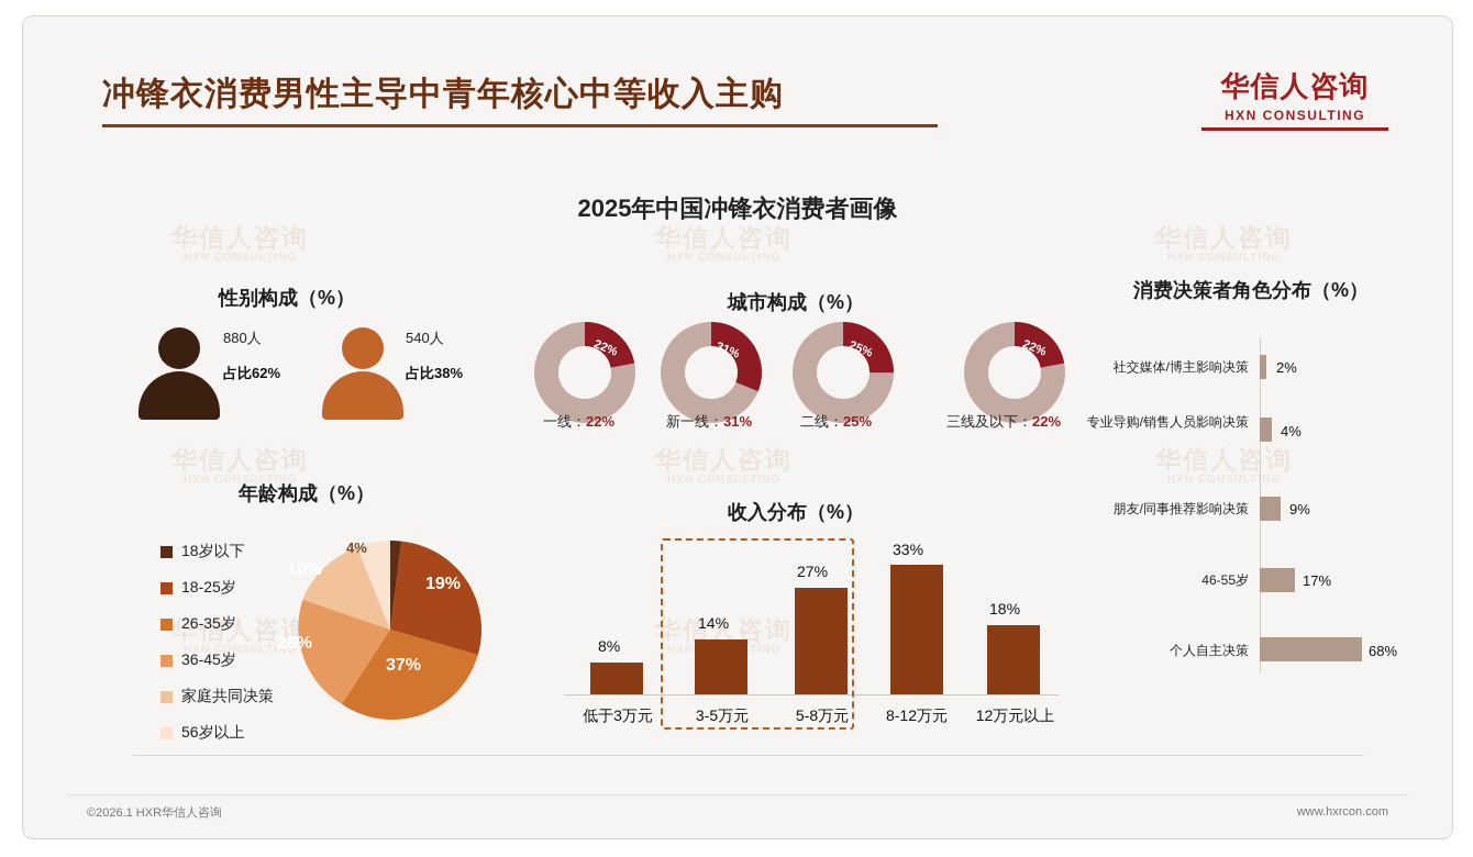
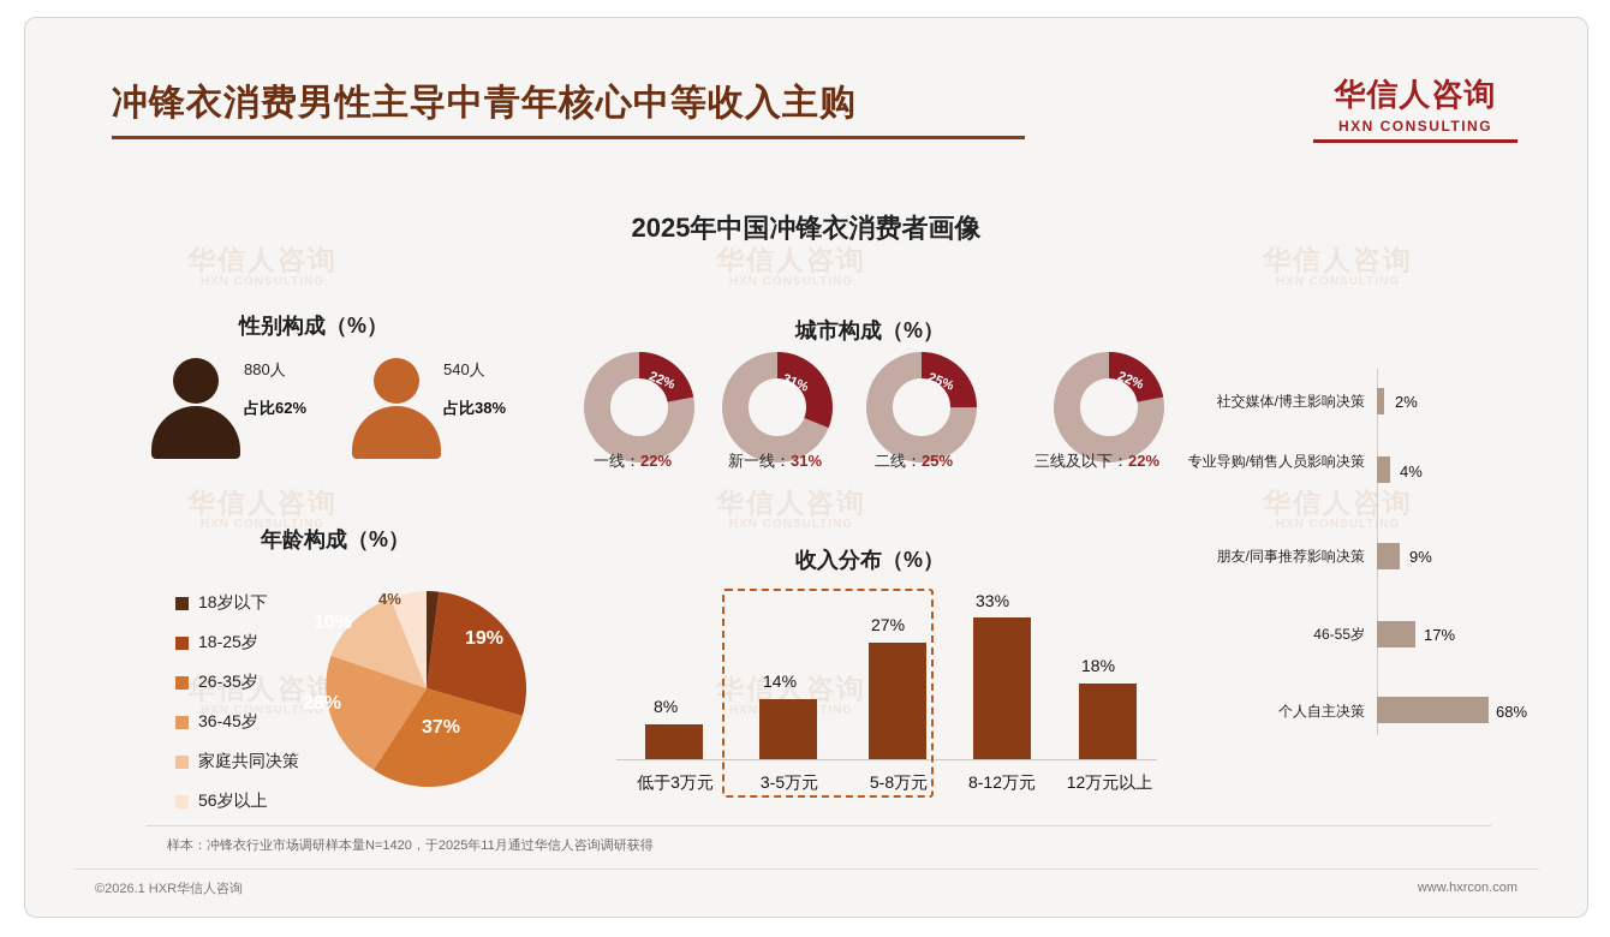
  HXN CONSULTING
  华信人咨询
  HXN CONSULTNG
  华信人咨询
  HXN CONSULTING
  华信人咨询
  冲锋衣消费男性主导中青年核心中等收入主购
  华信人咨询
  HXN CONSULTING
  2025年中国冲锋衣消费者画像
  性别构成（%）
  880人
  占比62%
  540人
  占比38%
  年龄构成（%）
  18岁以下
  18-25岁
  26-35岁
  36-45岁
  家庭共同决策
  56岁以上
  19%
  37%
  28%
  10%
  4%
  城市构成（%）
  一线：22%
  新一线：31%
  二线：25%
  三线及以下：22%
  收入分布（%）
  8%
  低于3万元
  14%
  3-5万元
  27%
  5-8万元
  33%
  8-12万元
  18%
  12万元以上
- 消费决策者角色分布（%）
  社交媒体/博主影响决策
  2%
  专业导购/销售人员影响决策
  4%
  朋友/同事推荐影响决策
  9%
  46-55岁
  17%
  个人自主决策
  68%
+ 样本：冲锋衣行业市场调研样本量N=1420，于2025年11月通过华信人咨询调研获得
  ©2026.1 HXR华信人咨询
  www.hxrcon.com
